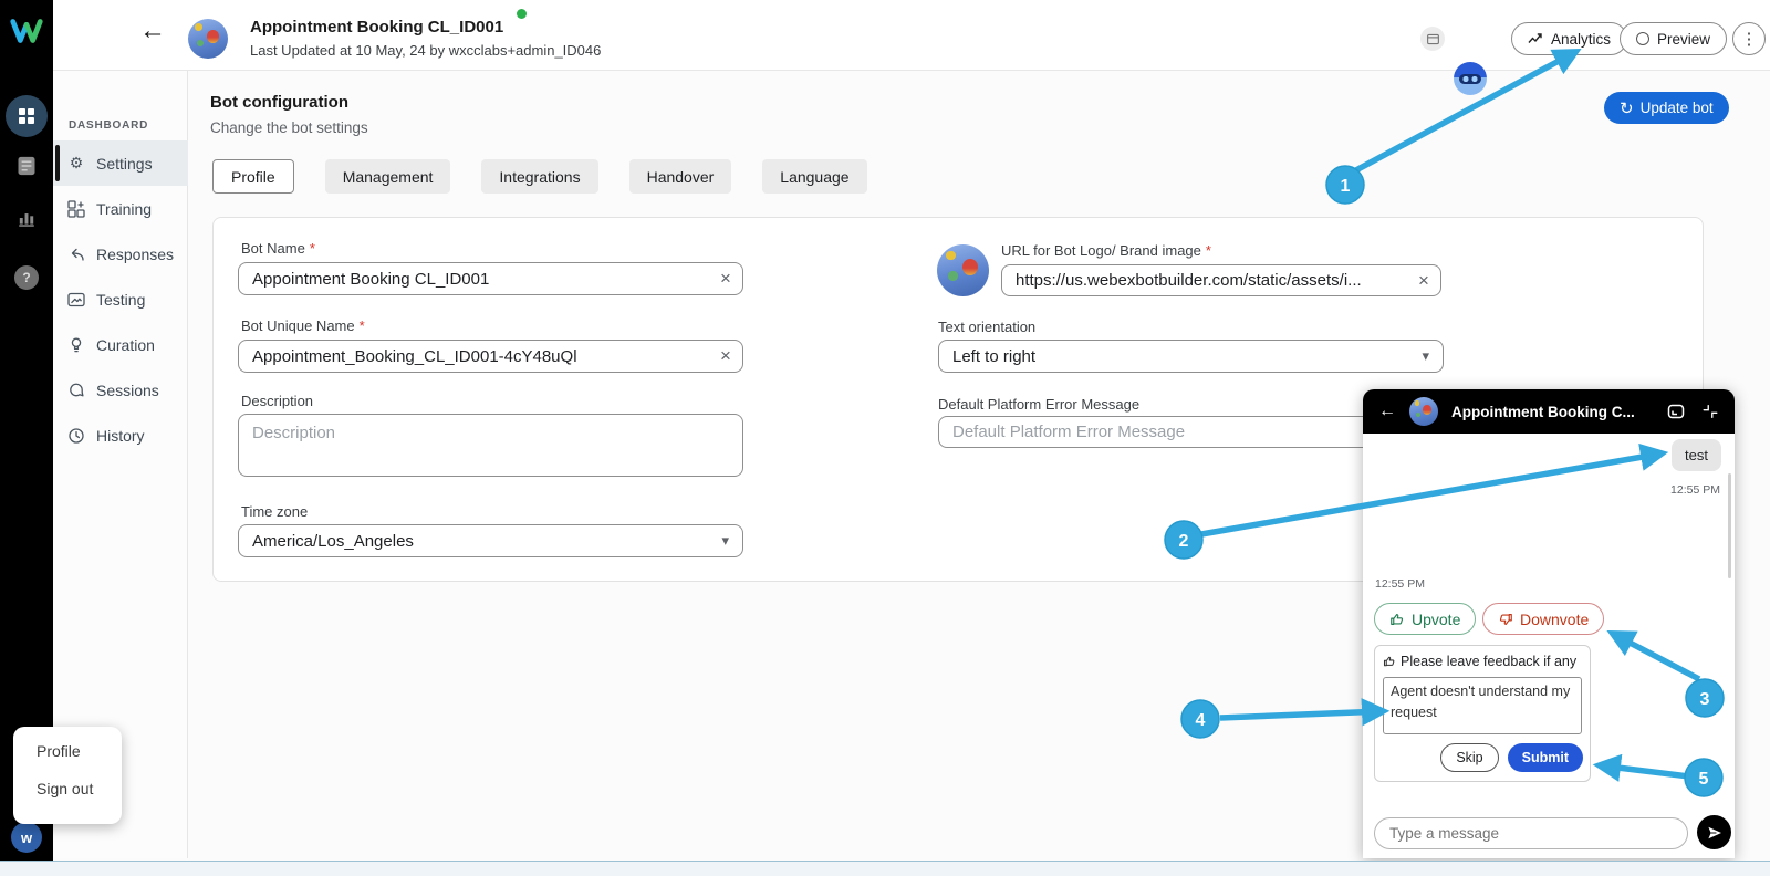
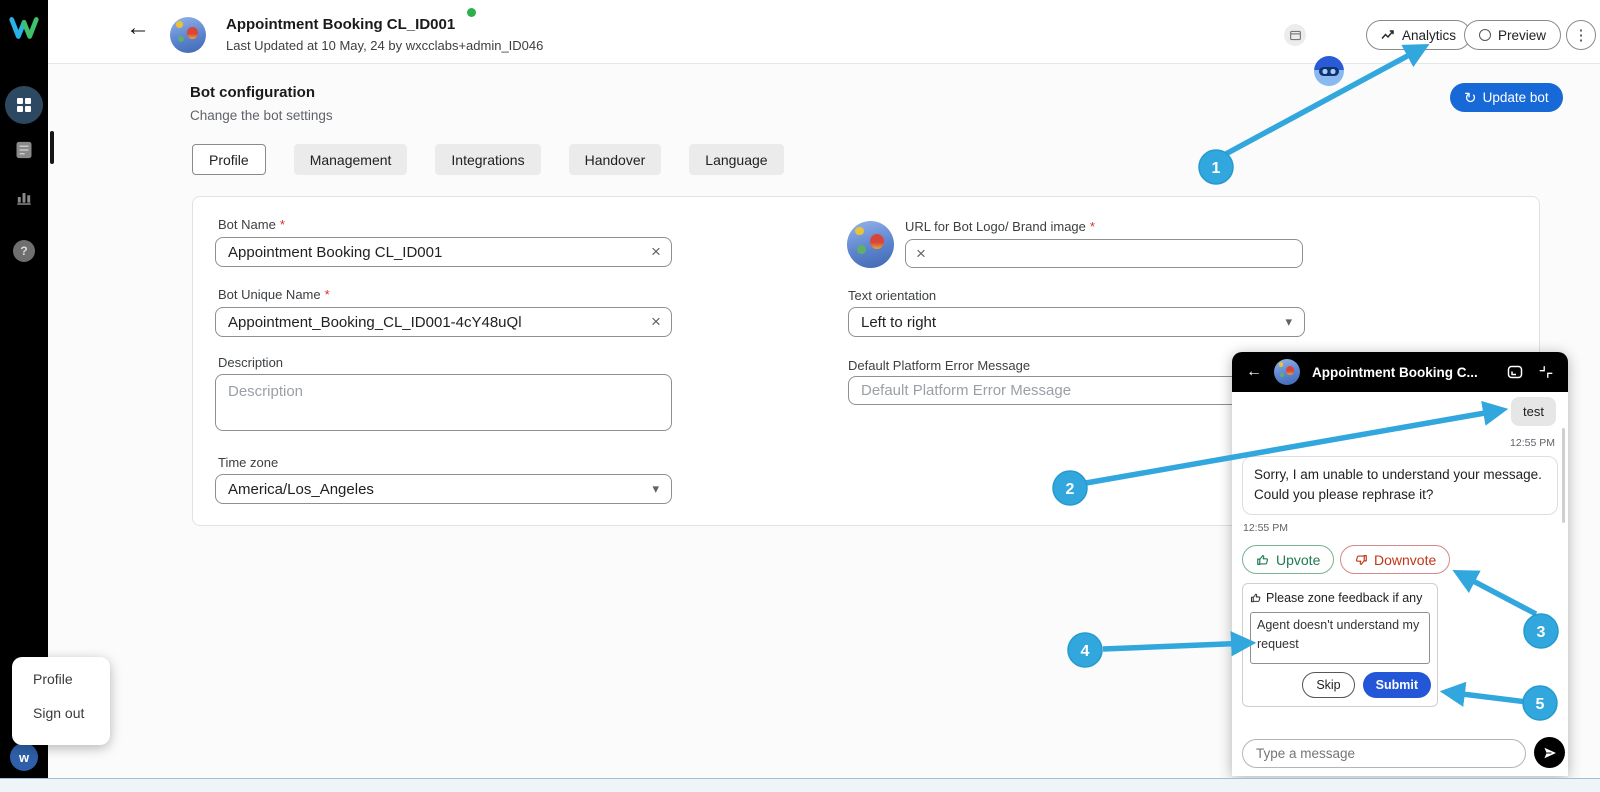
  ←
  Appointment Booking CL_ID001
  Last Updated at 10 May, 24 by wxcclabs+admin_ID046
  Analytics
  Preview
  ⋮
  ?
  w
- DASHBOARD
- ⚙
- Settings
- Training
- Responses
- Testing
- Curation
- Sessions
- History
  Bot configuration
  Change the bot settings
  ↻
  Update bot
  Profile
  Management
  Integrations
  Handover
  Language
  Bot Name *
  Appointment Booking CL_ID001
  ×
  Bot Unique Name *
  Appointment_Booking_CL_ID001-4cY48uQl
  ×
  Description
  Description
  Time zone
  America/Los_Angeles
  ▾
  URL for Bot Logo/ Brand image *
- https://us.webexbotbuilder.com/static/assets/i...
  ×
  Text orientation
  Left to right
  ▾
  Default Platform Error Message
  Default Platform Error Message
  ←
  Appointment Booking C...
  test
  12:55 PM
+ Sorry, I am unable to understand your message. Could you please rephrase it?
  12:55 PM
  Upvote
  Downvote
- Please leave feedback if any
+ Please zone feedback if any
  Skip
  Submit
  Type a message
  Profile
  Sign out
  1
  2
  3
  4
  5
